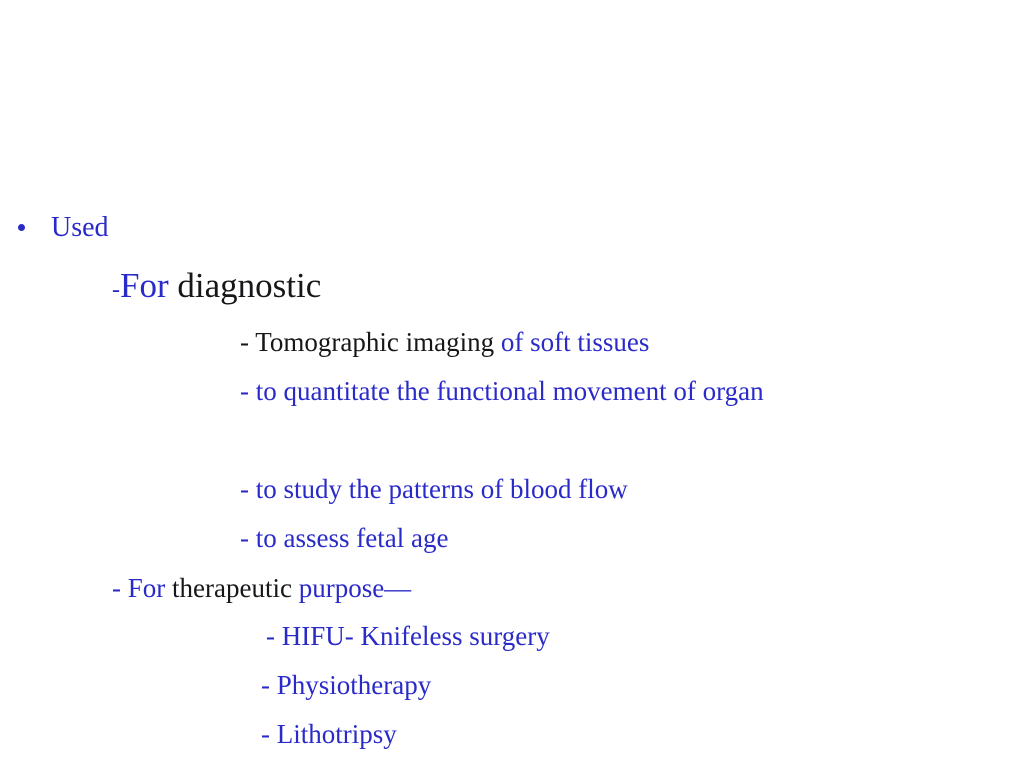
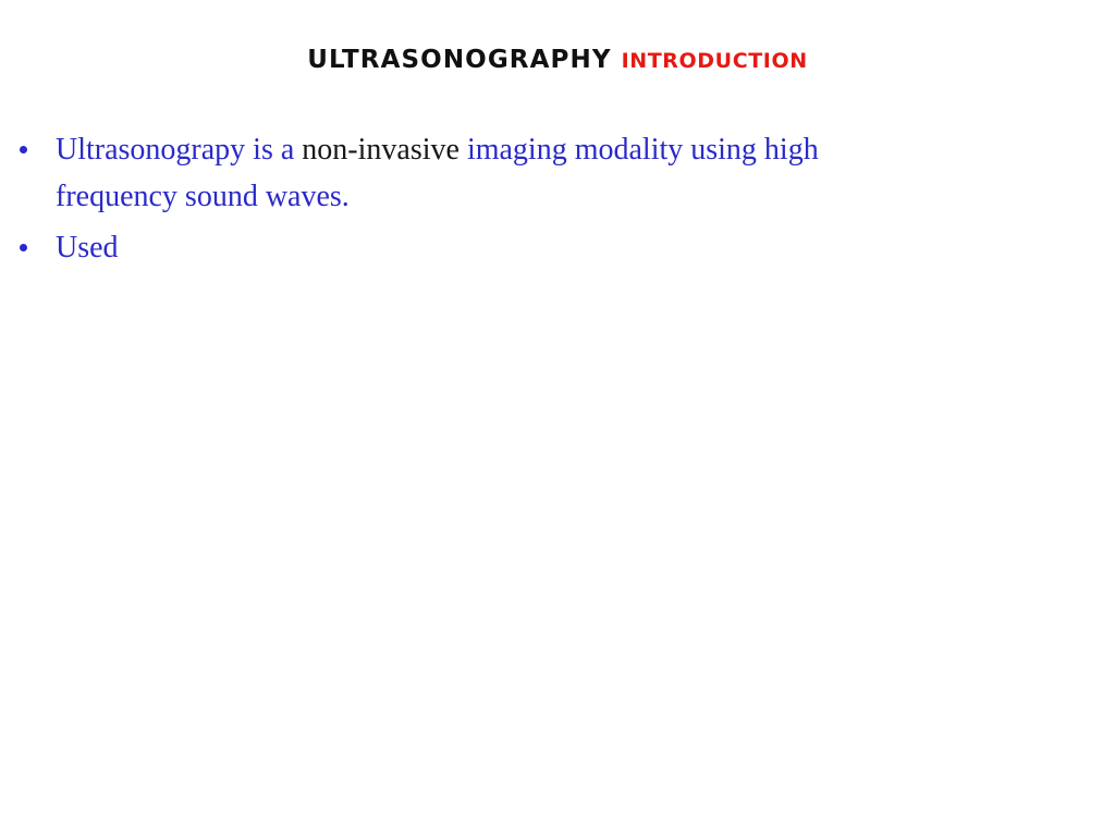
+ ULTRASONOGRAPHY INTRODUCTION
+ Ultrasonograpy is a non-invasive imaging modality using high
+ frequency sound waves.
  Used
- -For diagnostic
- - Tomographic imaging of soft tissues
- - to quantitate the functional movement of organ
- - to study the patterns of blood flow
- - to assess fetal age
- - For therapeutic purpose—
- - HIFU- Knifeless surgery
- - Physiotherapy
- - Lithotripsy
